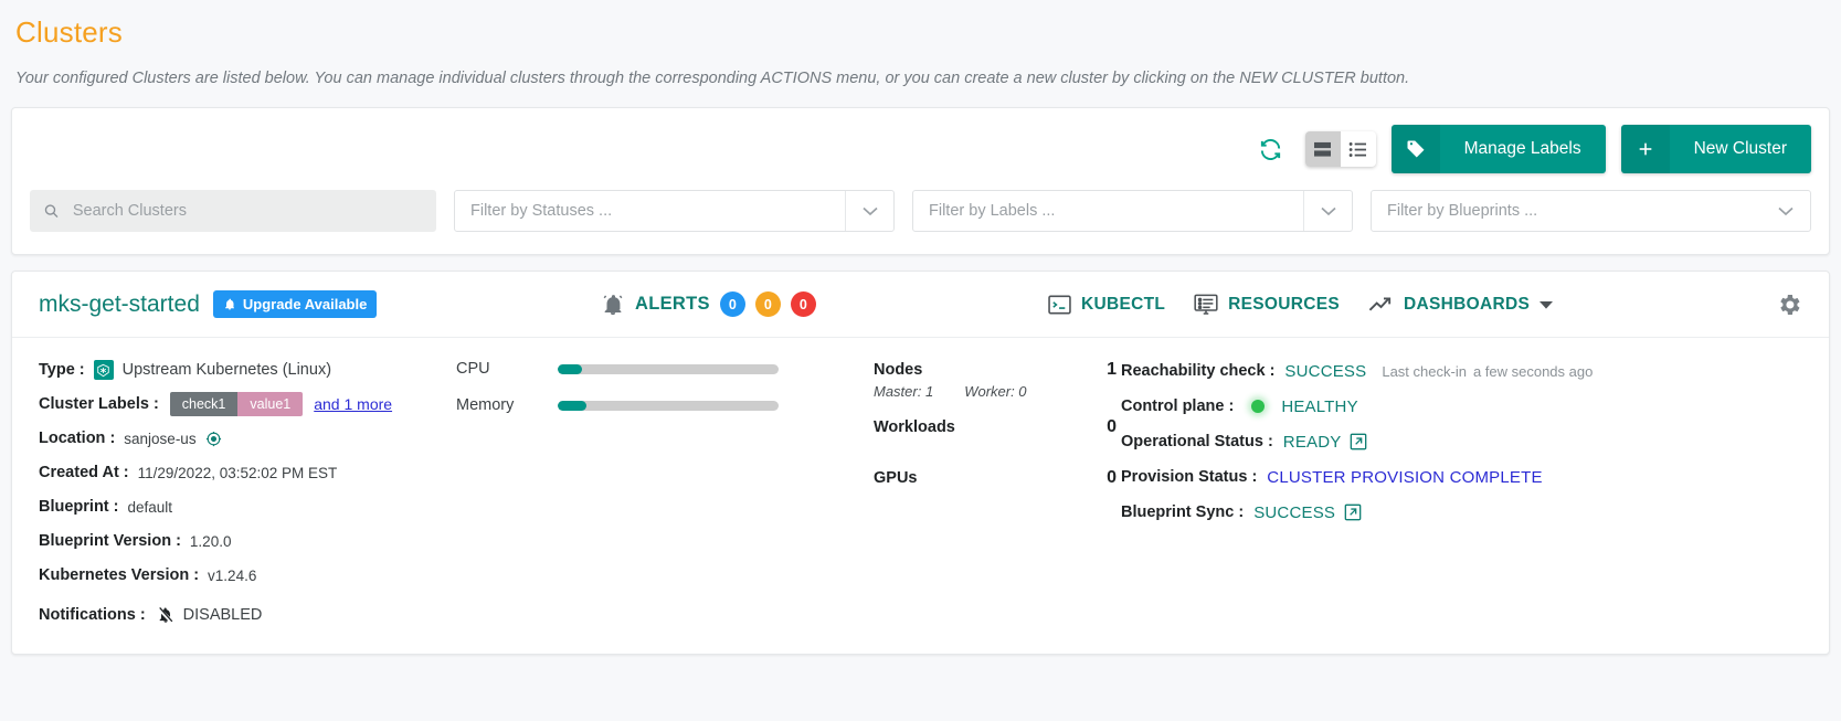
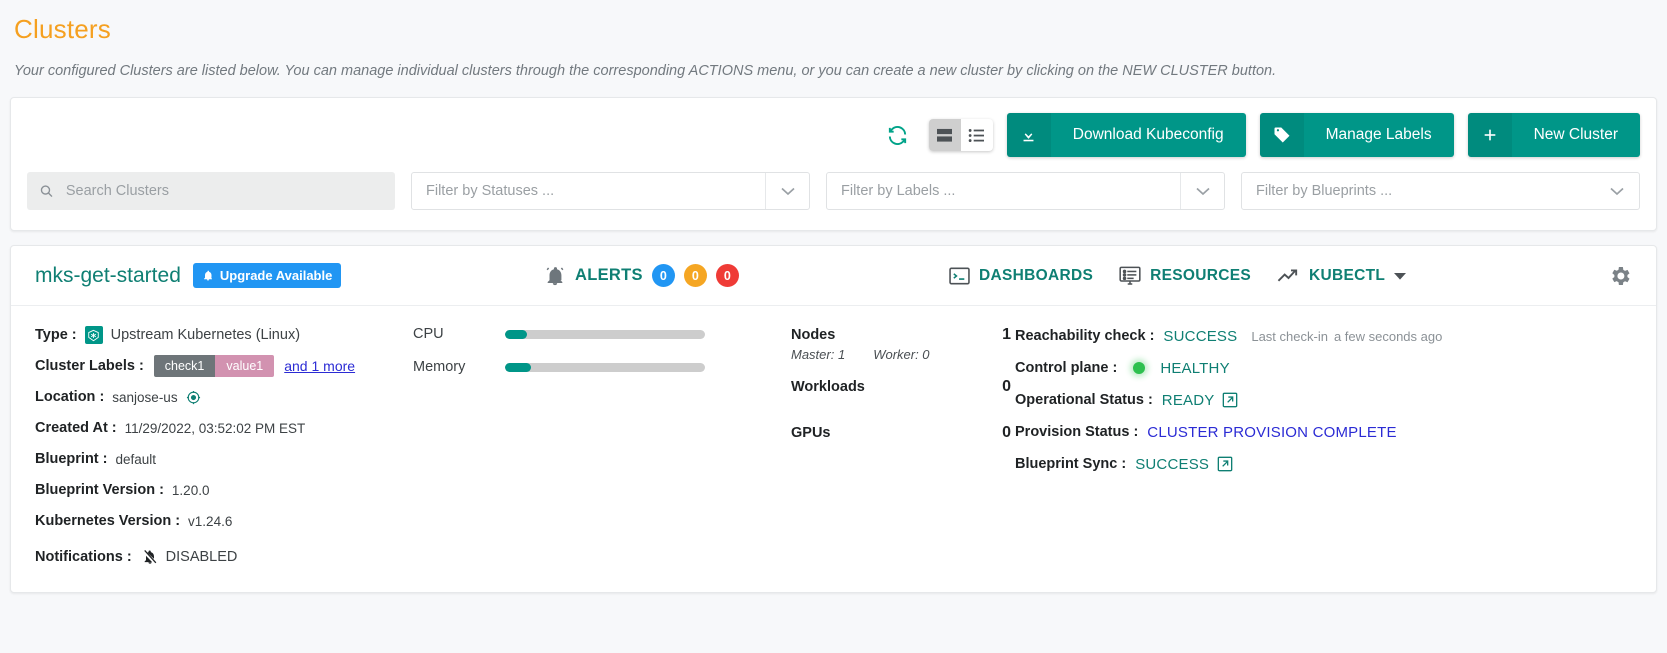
  Clusters
  Your configured Clusters are listed below. You can manage individual clusters through the corresponding ACTIONS menu, or you can create a new cluster by clicking on the NEW CLUSTER button.
+ Download Kubeconfig
  Manage Labels
  New Cluster
  Search Clusters
  Filter by Statuses ...
  Filter by Labels ...
  Filter by Blueprints ...
  mks-get-started
  Upgrade Available
  ALERTS
  0
  0
  0
- KUBECTL
+ DASHBOARDS
  RESOURCES
- DASHBOARDS
+ KUBECTL
  Type :
  Upstream Kubernetes (Linux)
  Cluster Labels :
  check1 value1
  and 1 more
  Location :
  sanjose-us
  Created At :
  11/29/2022, 03:52:02 PM EST
  Blueprint :
  default
  Blueprint Version :
  1.20.0
  Kubernetes Version :
  v1.24.6
  Notifications :
  DISABLED
  CPU
  Memory
  Nodes
  1
  Master: 1
  Worker: 0
  Workloads
  0
  GPUs
  0
  Reachability check :
  SUCCESS
  Last check-in
  a few seconds ago
  Control plane :
  HEALTHY
  Operational Status :
  READY
  Provision Status :
  CLUSTER PROVISION COMPLETE
  Blueprint Sync :
  SUCCESS
